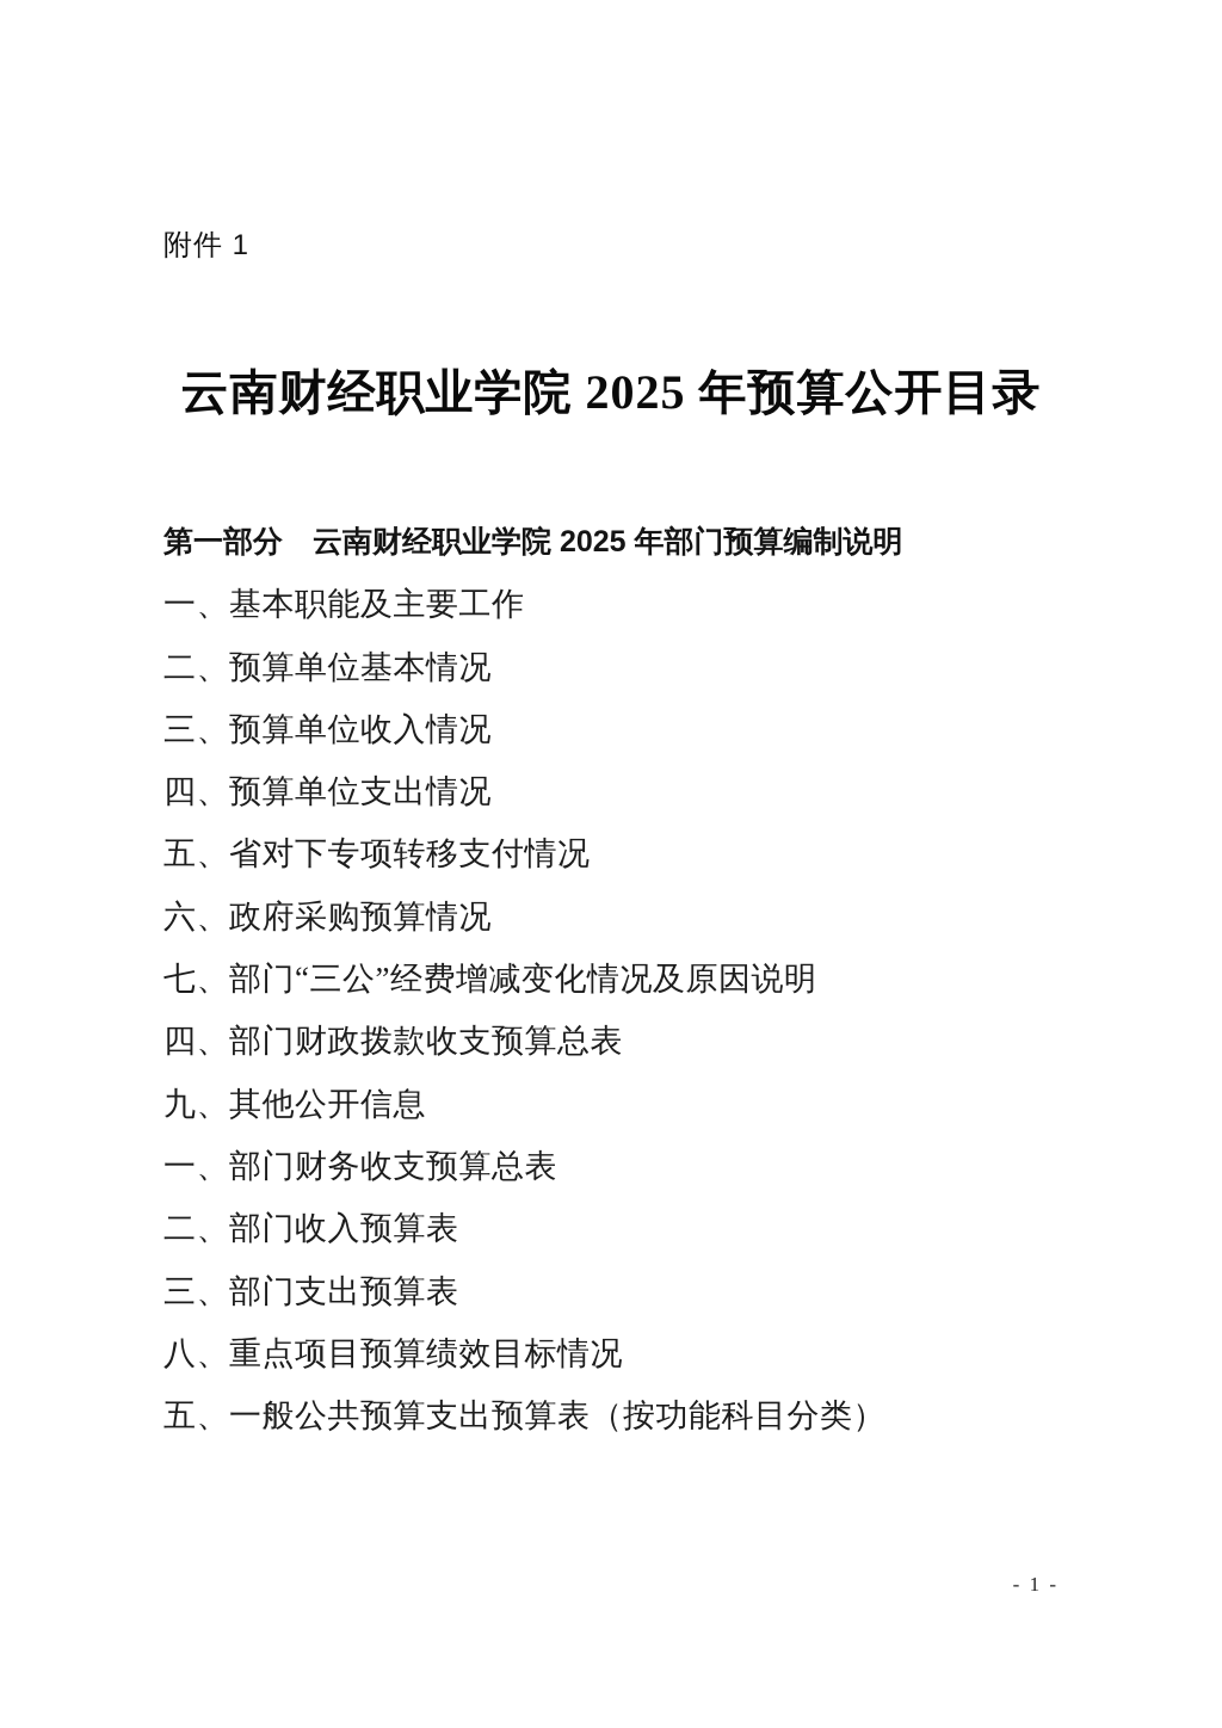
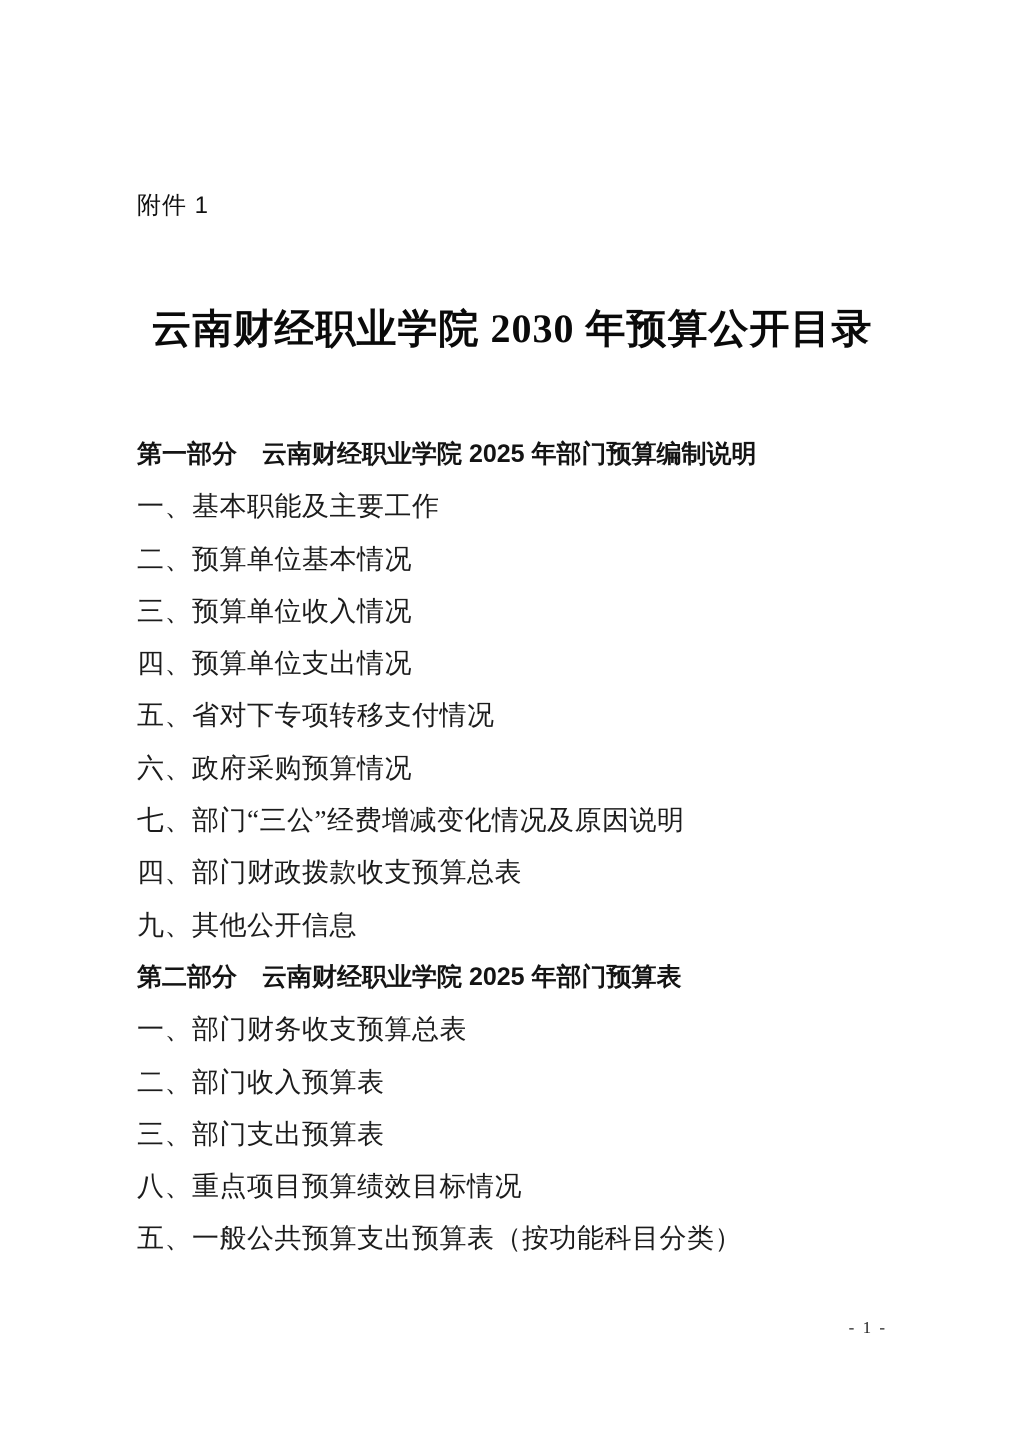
  附件 1
- 云南财经职业学院 2025 年预算公开目录
+ 云南财经职业学院 2030 年预算公开目录
  第一部分 云南财经职业学院 2025 年部门预算编制说明
  一、基本职能及主要工作
  二、预算单位基本情况
  三、预算单位收入情况
  四、预算单位支出情况
  五、省对下专项转移支付情况
  六、政府采购预算情况
  七、部门“三公”经费增减变化情况及原因说明
  四、部门财政拨款收支预算总表
  九、其他公开信息
+ 第二部分 云南财经职业学院 2025 年部门预算表
  一、部门财务收支预算总表
  二、部门收入预算表
  三、部门支出预算表
  八、重点项目预算绩效目标情况
  五、一般公共预算支出预算表（按功能科目分类）
  - 1 -
